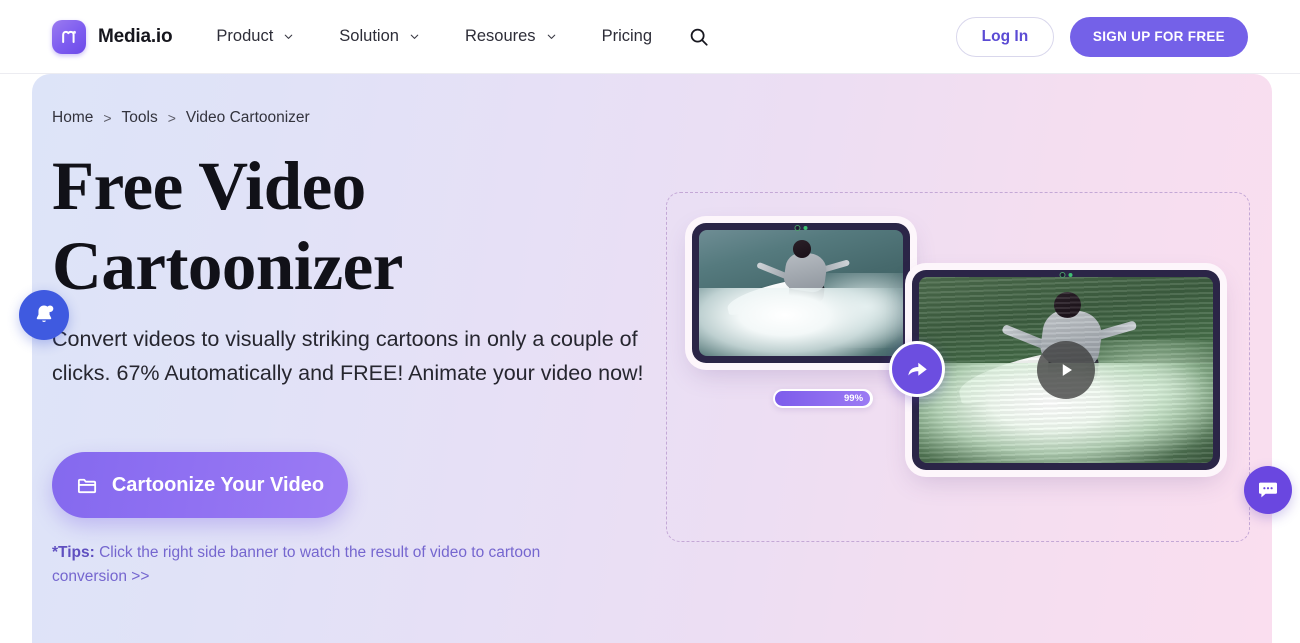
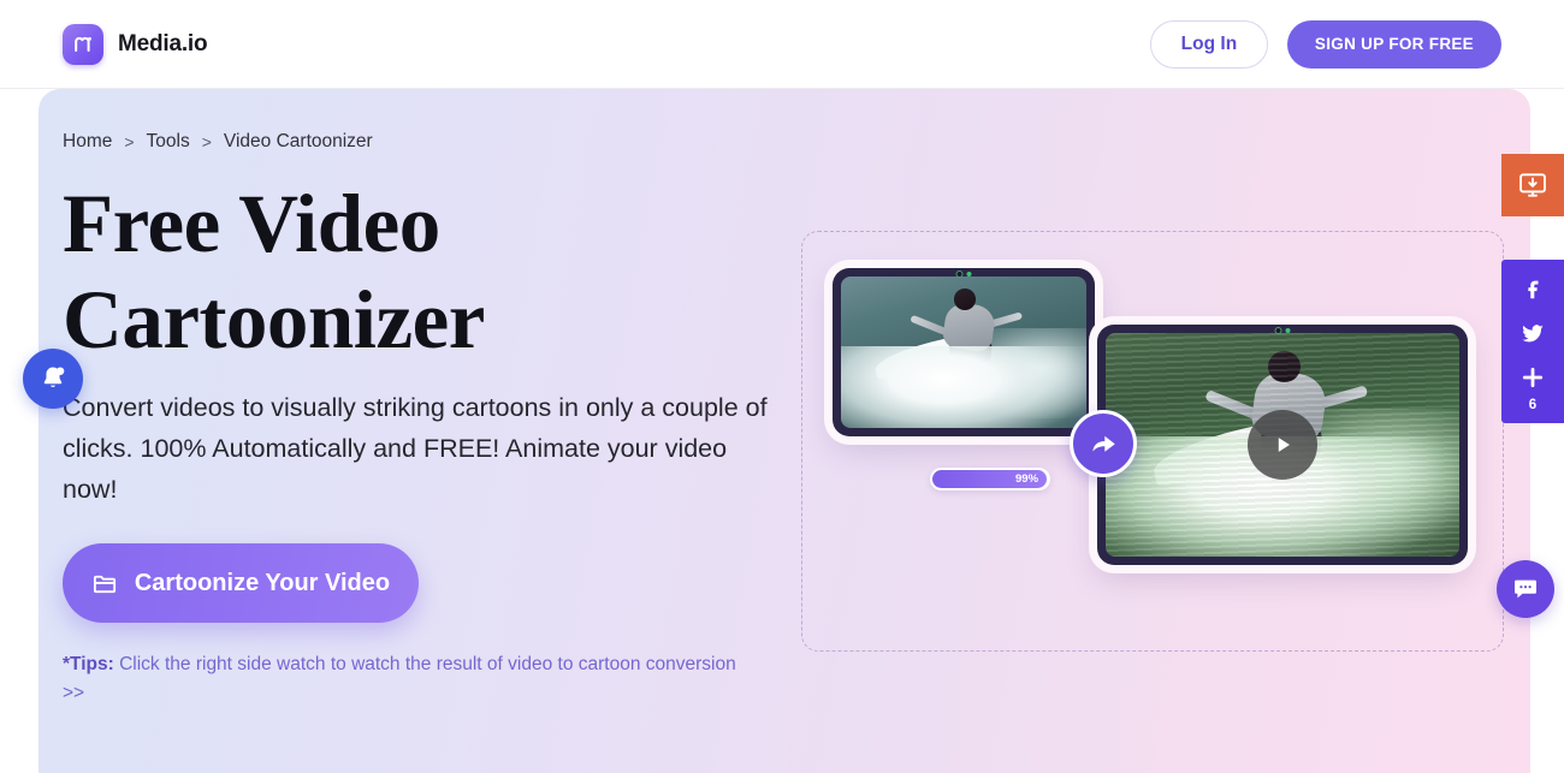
  Media.io
- Product
- Solution
- Resoures
- Pricing
  Log In
  SIGN UP FOR FREE
  Home
  >
  Tools
  >
  Video Cartoonizer
  Free Video Cartoonizer
- Convert videos to visually striking cartoons in only a couple of clicks. 67% Automatically and FREE! Animate your video now!
+ Convert videos to visually striking cartoons in only a couple of clicks. 100% Automatically and FREE! Animate your video now!
  Cartoonize Your Video
- *Tips: Click the right side banner to watch the result of video to cartoon conversion >>
+ *Tips: Click the right side watch to watch the result of video to cartoon conversion >>
  99%
+ 6
